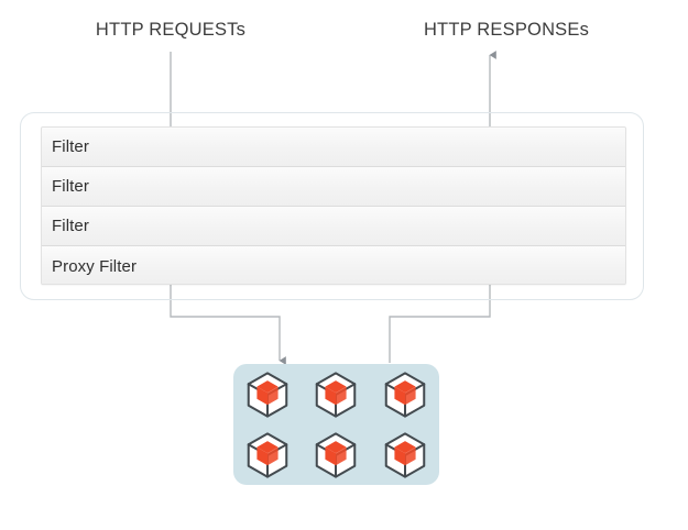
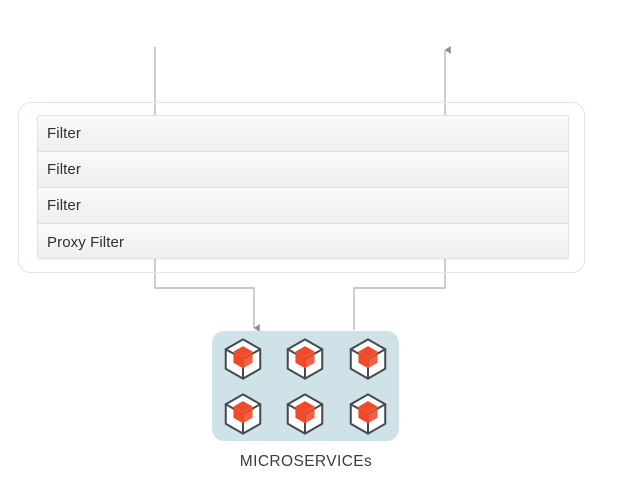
- HTTP REQUESTs
- HTTP RESPONSEs
  Filter
  Filter
  Filter
  Proxy Filter
+ MICROSERVICEs
